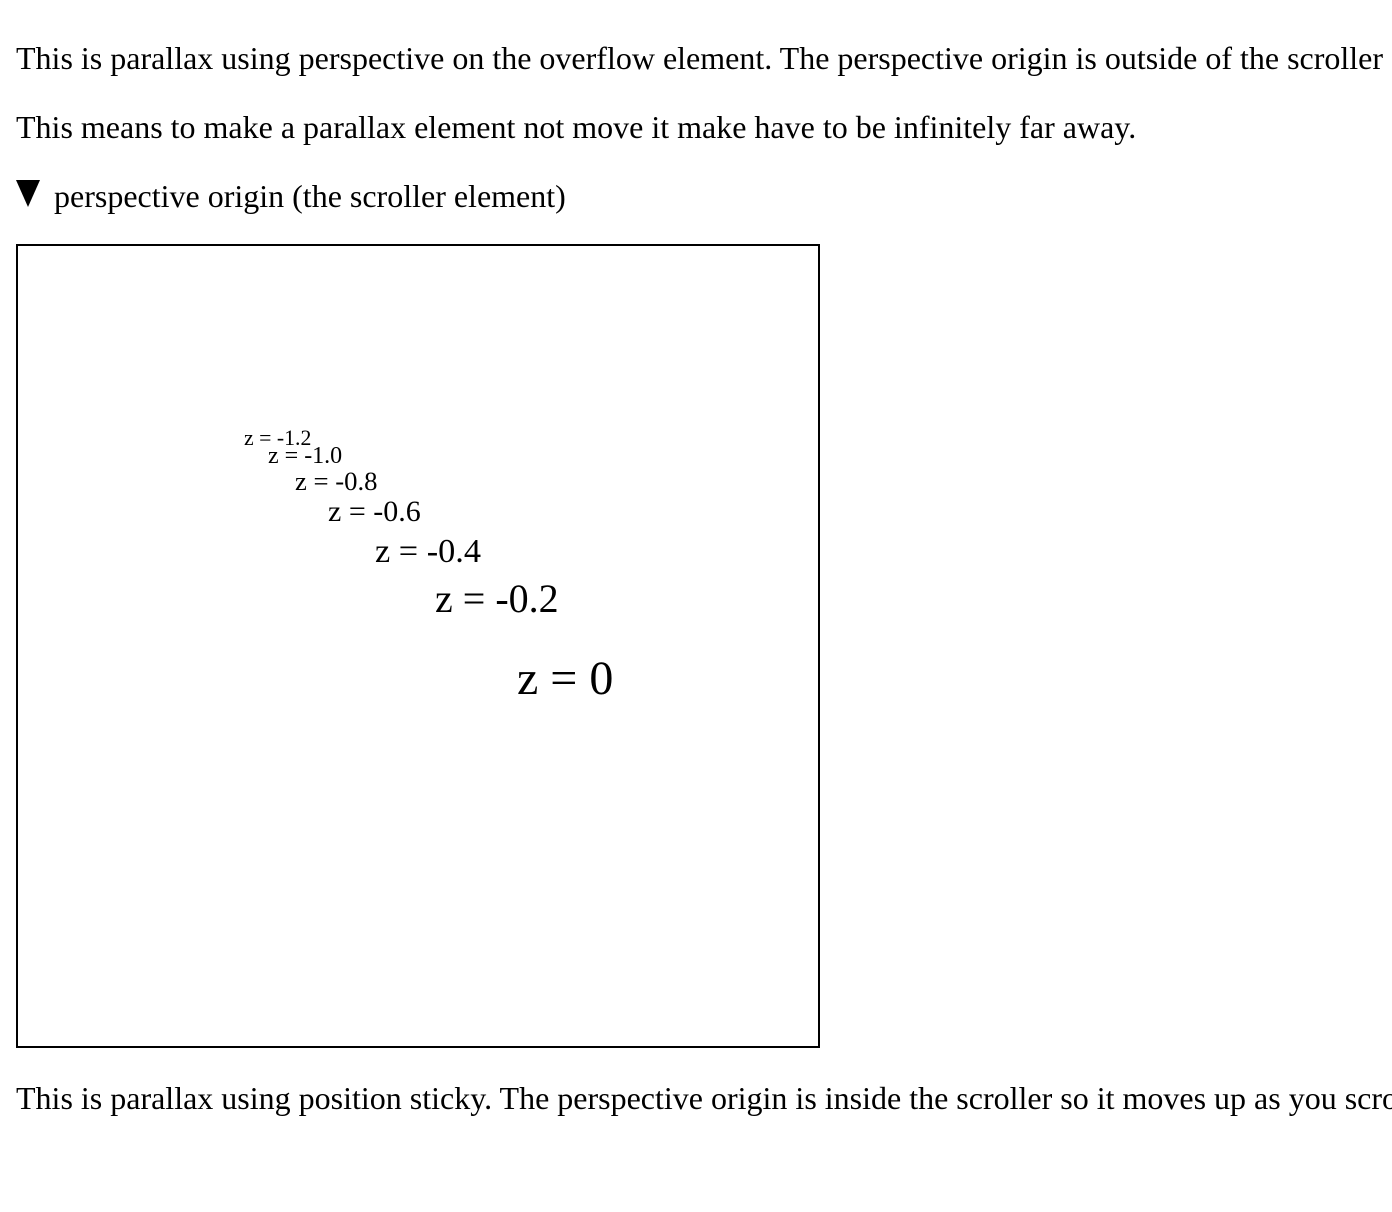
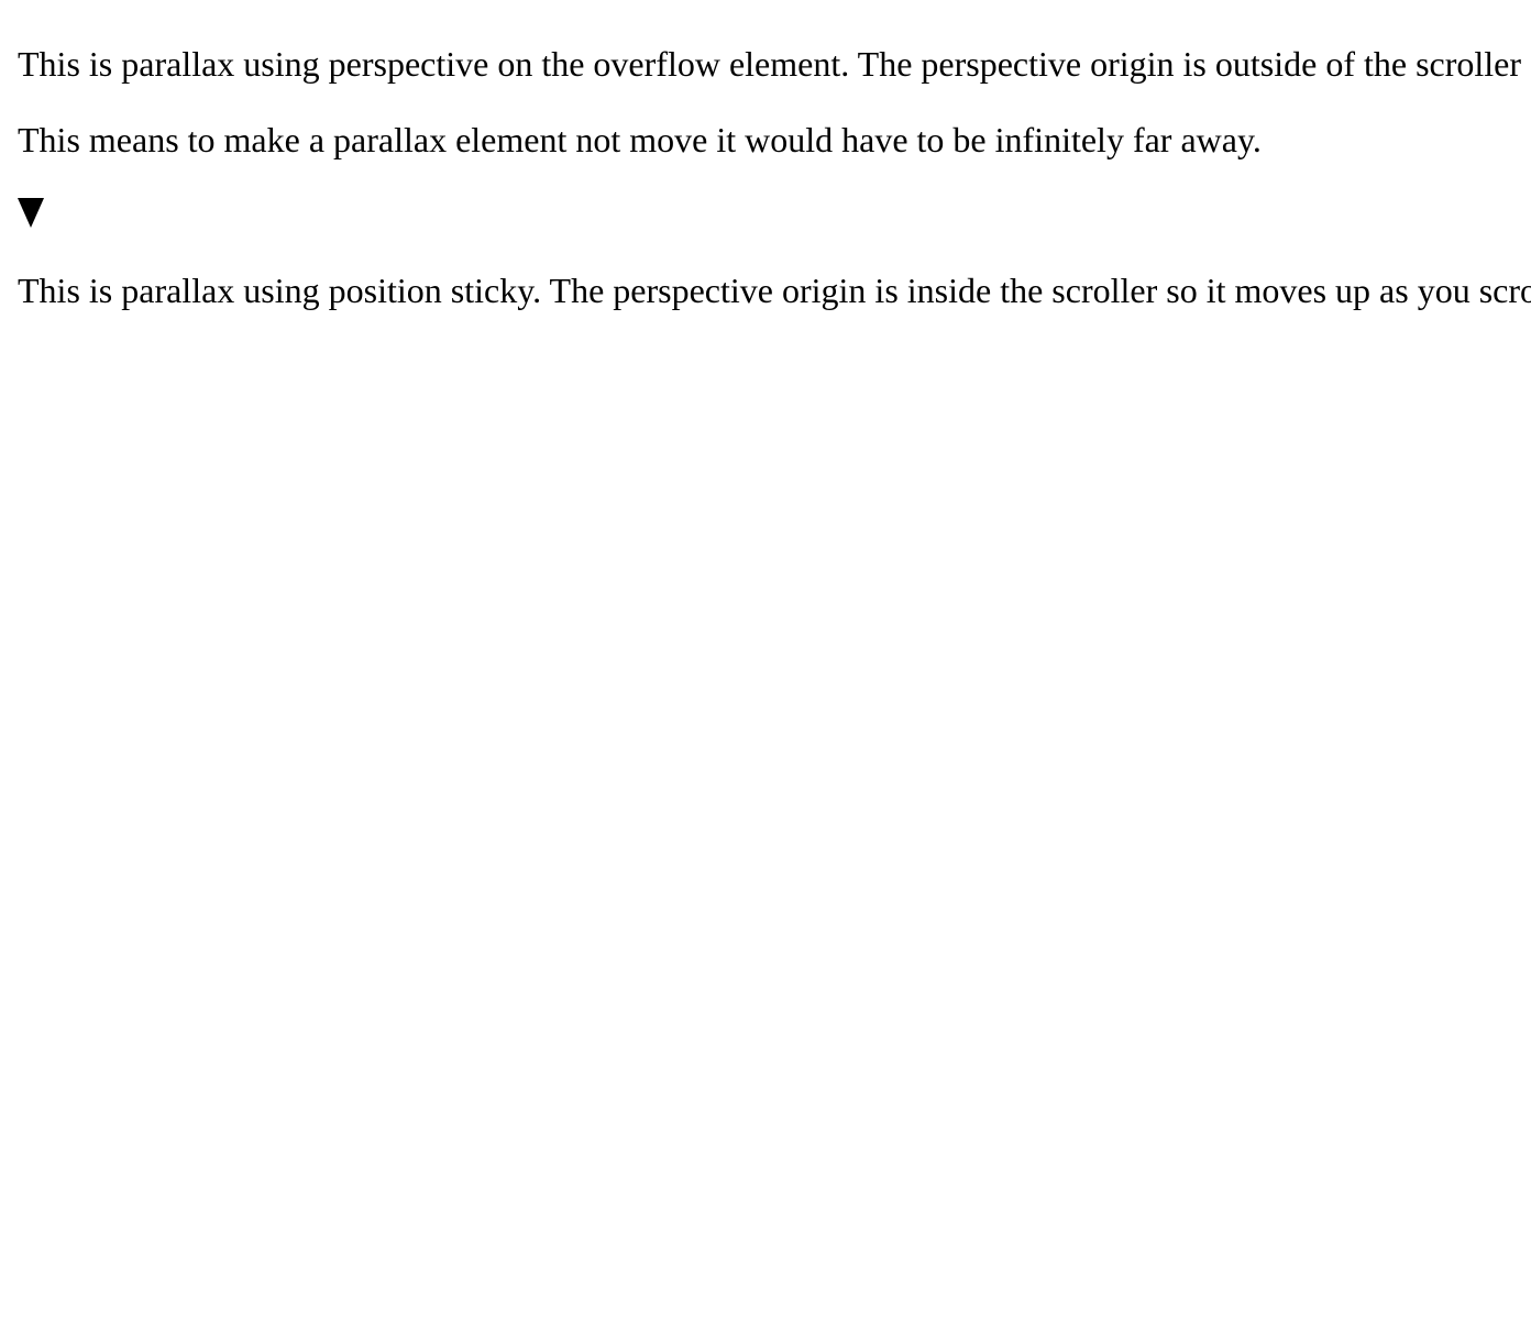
  This is parallax using perspective on the overflow element. The perspective origin is outside of the scroller
- This means to make a parallax element not move it make have to be infinitely far away.
+ This means to make a parallax element not move it would have to be infinitely far away.
- perspective origin (the scroller element)
- z = -1.2
- z = -1.0
- z = -0.8
- z = -0.6
- z = -0.4
- z = -0.2
- z = 0
  This is parallax using position sticky. The perspective origin is inside the scroller so it moves up as you scro
